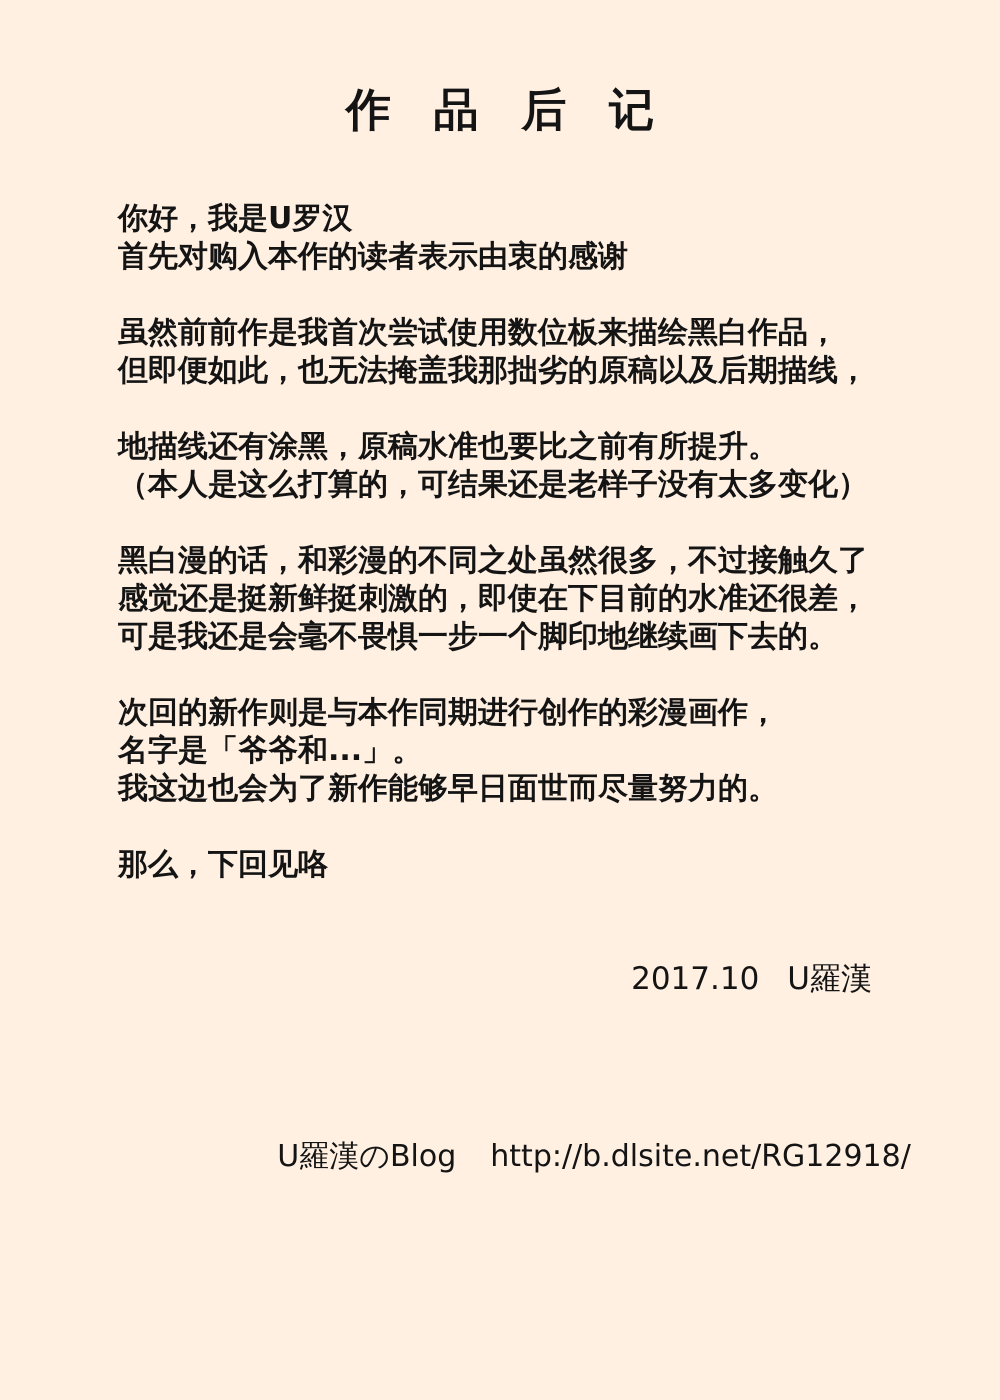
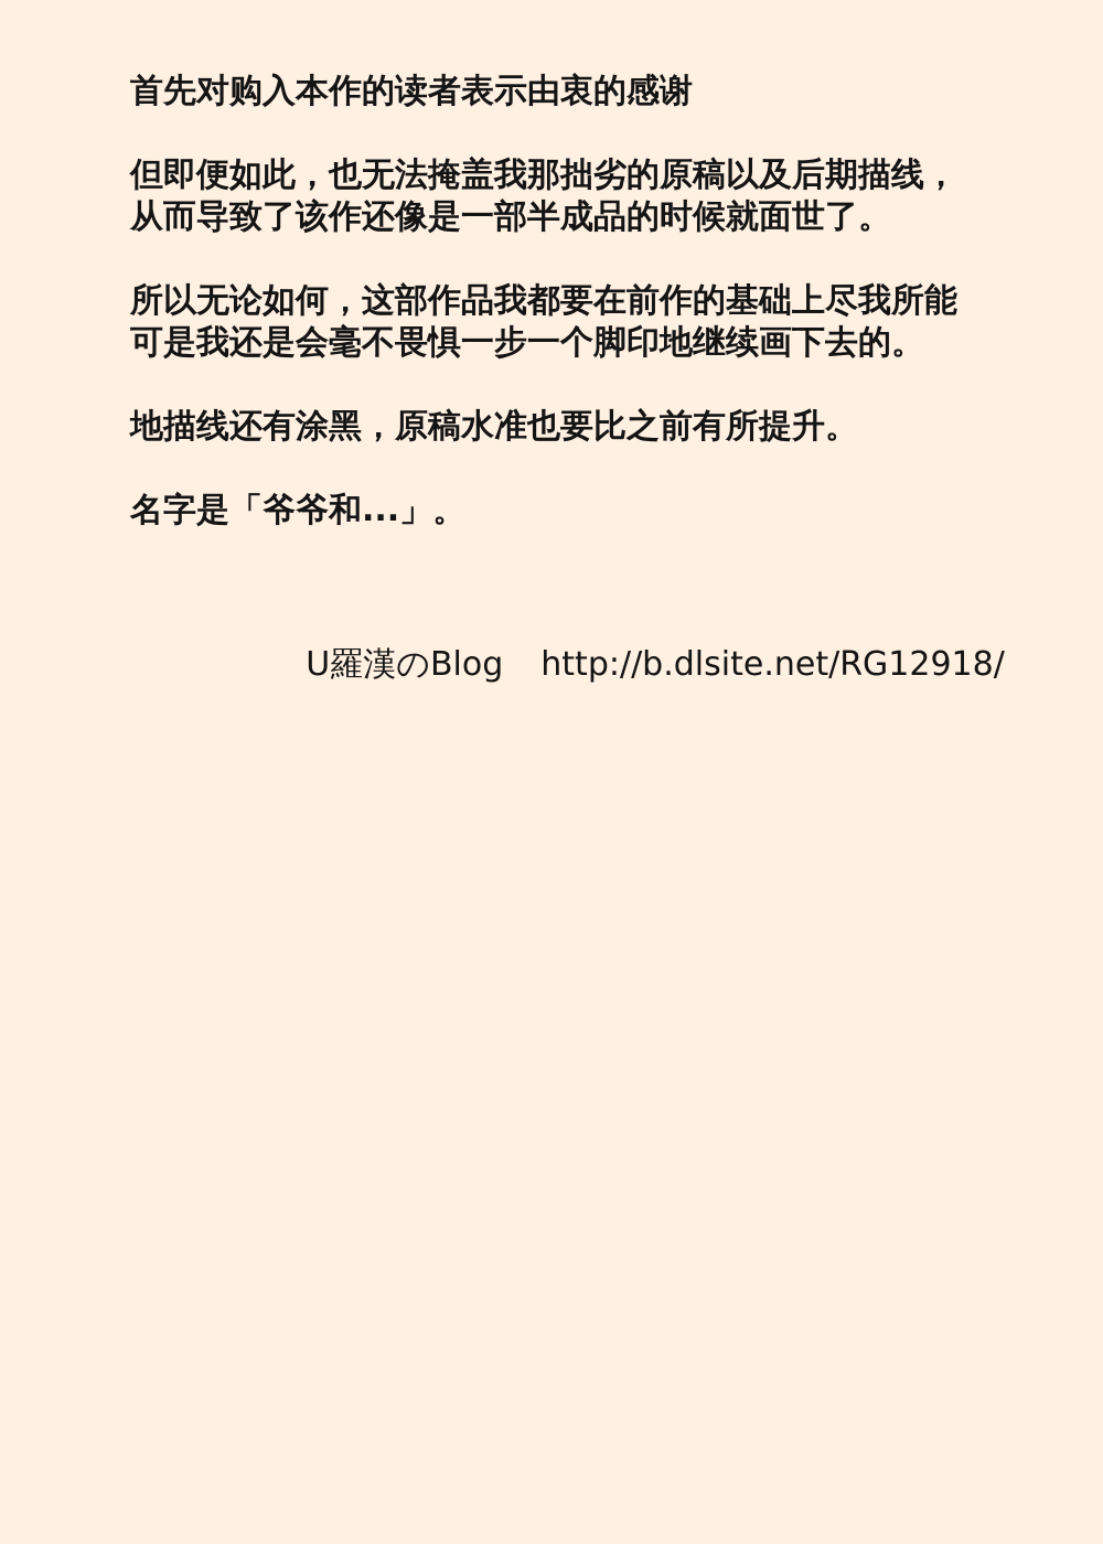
- 作品后记
- 你好，我是U罗汉
  首先对购入本作的读者表示由衷的感谢
- 虽然前前作是我首次尝试使用数位板来描绘黑白作品，
  但即便如此，也无法掩盖我那拙劣的原稿以及后期描线，
+ 从而导致了该作还像是一部半成品的时候就面世了。
+ 所以无论如何，这部作品我都要在前作的基础上尽我所能
- 地描线还有涂黑，原稿水准也要比之前有所提升。
+ 可是我还是会毫不畏惧一步一个脚印地继续画下去的。
- （本人是这么打算的，可结果还是老样子没有太多变化）
- 黑白漫的话，和彩漫的不同之处虽然很多，不过接触久了
- 感觉还是挺新鲜挺刺激的，即使在下目前的水准还很差，
- 可是我还是会毫不畏惧一步一个脚印地继续画下去的。
+ 地描线还有涂黑，原稿水准也要比之前有所提升。
- 次回的新作则是与本作同期进行创作的彩漫画作，
  名字是「爷爷和...」。
- 我这边也会为了新作能够早日面世而尽量努力的。
- 那么，下回见咯
- 2017.10 U羅漢
  U羅漢のBlog http://b.dlsite.net/RG12918/
